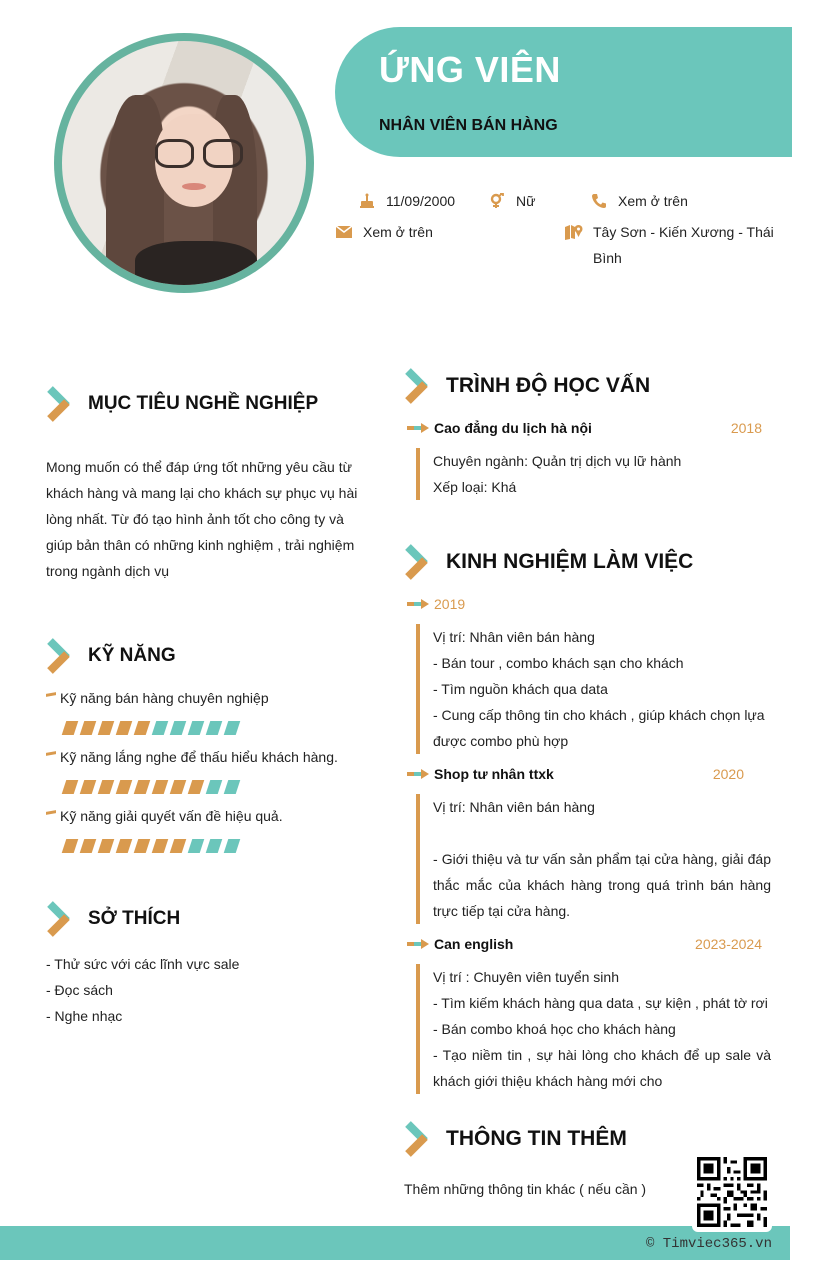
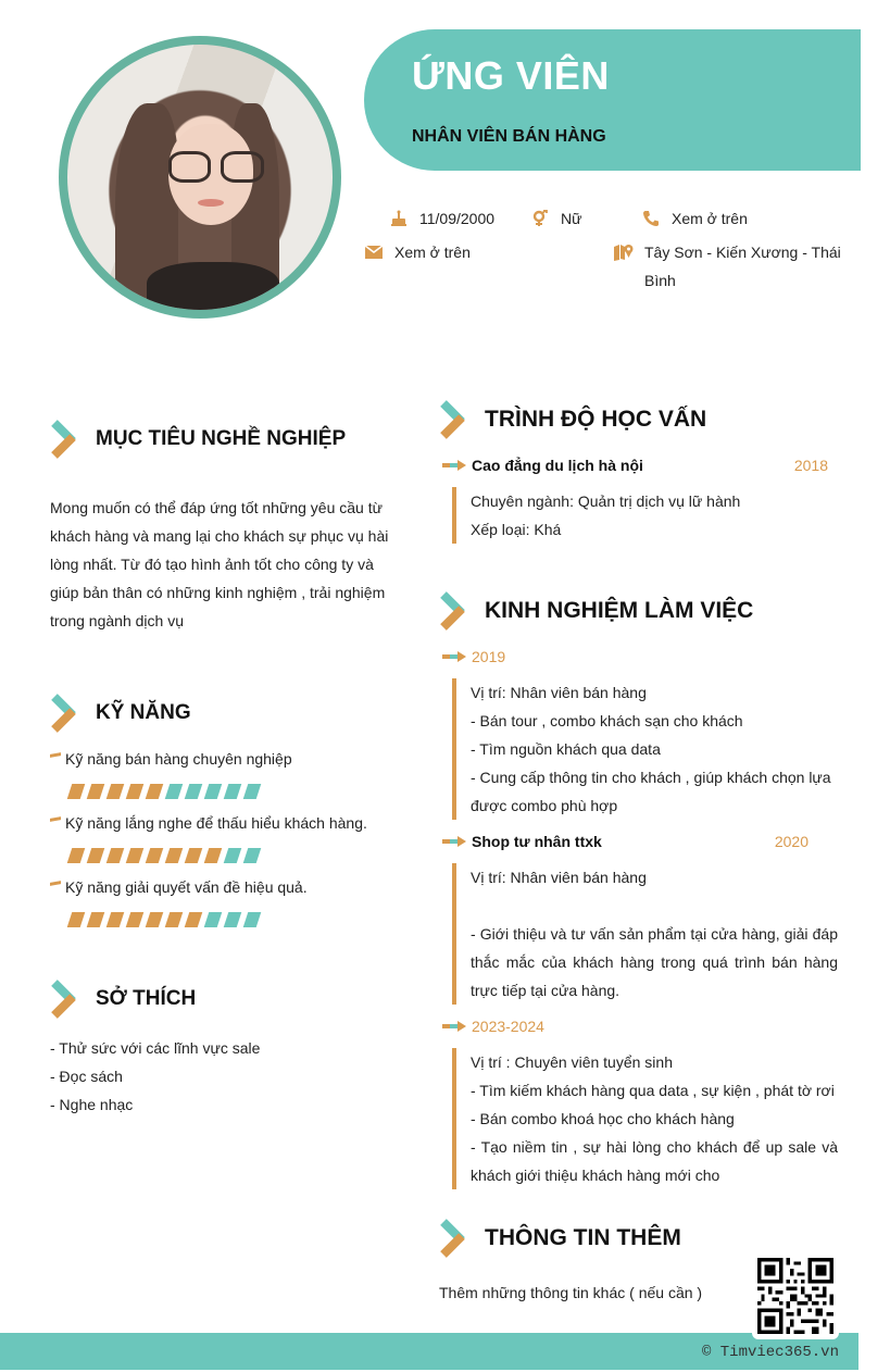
  ỨNG VIÊN
  NHÂN VIÊN BÁN HÀNG
  11/09/2000
  Nữ
  Xem ở trên
  Xem ở trên
  Tây Sơn - Kiến Xương - Thái Bình
  MỤC TIÊU NGHỀ NGHIỆP
  Mong muốn có thể đáp ứng tốt những yêu cầu từ khách hàng và mang lại cho khách sự phục vụ hài lòng nhất. Từ đó tạo hình ảnh tốt cho công ty và giúp bản thân có những kinh nghiệm , trải nghiệm trong ngành dịch vụ
  KỸ NĂNG
  Kỹ năng bán hàng chuyên nghiệp
  Kỹ năng lắng nghe để thấu hiểu khách hàng.
  Kỹ năng giải quyết vấn đề hiệu quả.
  SỞ THÍCH
  - Thử sức với các lĩnh vực sale
  - Đọc sách
  - Nghe nhạc
  TRÌNH ĐỘ HỌC VẤN
  Cao đẳng du lịch hà nội
  2018
  Chuyên ngành: Quản trị dịch vụ lữ hành
  Xếp loại: Khá
  KINH NGHIỆM LÀM VIỆC
  2019
  Vị trí: Nhân viên bán hàng
  - Bán tour , combo khách sạn cho khách
  - Tìm nguồn khách qua data
  - Cung cấp thông tin cho khách , giúp khách chọn lựa được combo phù hợp
  Shop tư nhân ttxk
  2020
  Vị trí: Nhân viên bán hàng
  - Giới thiệu và tư vấn sản phẩm tại cửa hàng, giải đáp thắc mắc của khách hàng trong quá trình bán hàng trực tiếp tại cửa hàng.
- Can english
  2023-2024
  Vị trí : Chuyên viên tuyển sinh
  - Tìm kiếm khách hàng qua data , sự kiện , phát tờ rơi
  - Bán combo khoá học cho khách hàng
  - Tạo niềm tin , sự hài lòng cho khách để up sale và khách giới thiệu khách hàng mới cho
  THÔNG TIN THÊM
  Thêm những thông tin khác ( nếu cần )
  © Timviec365.vn
